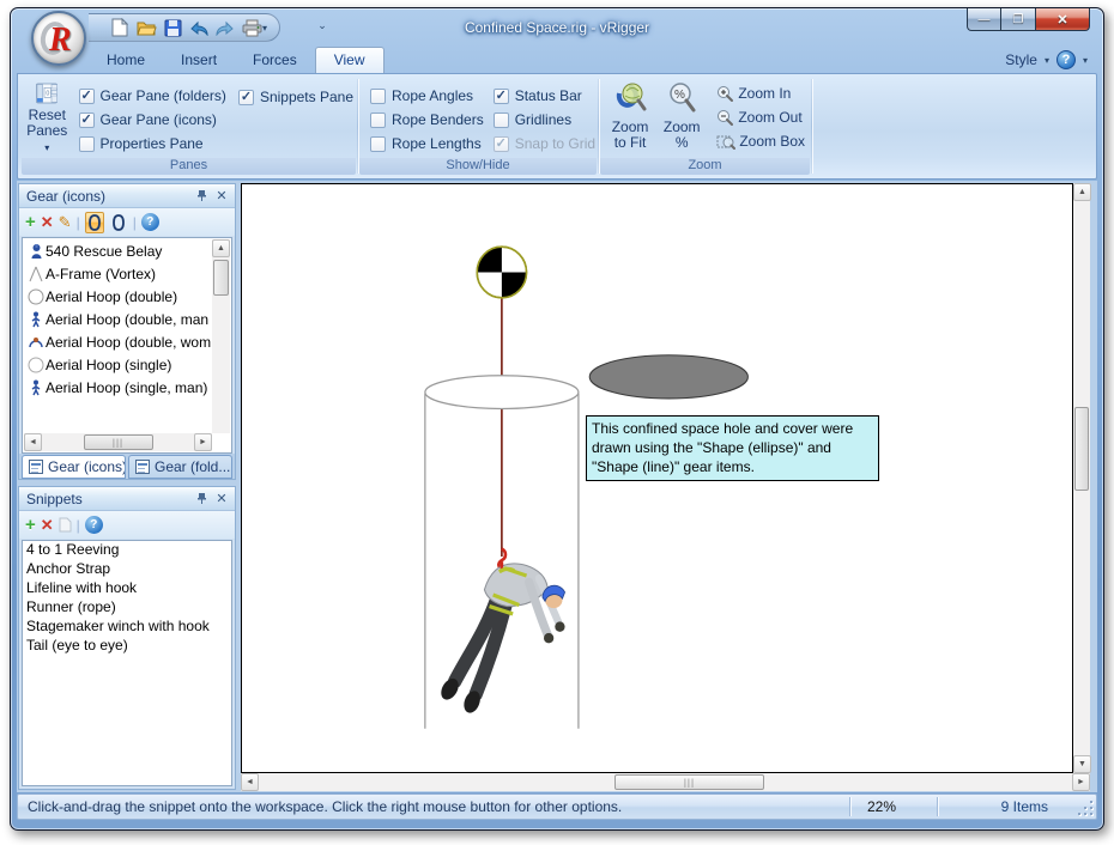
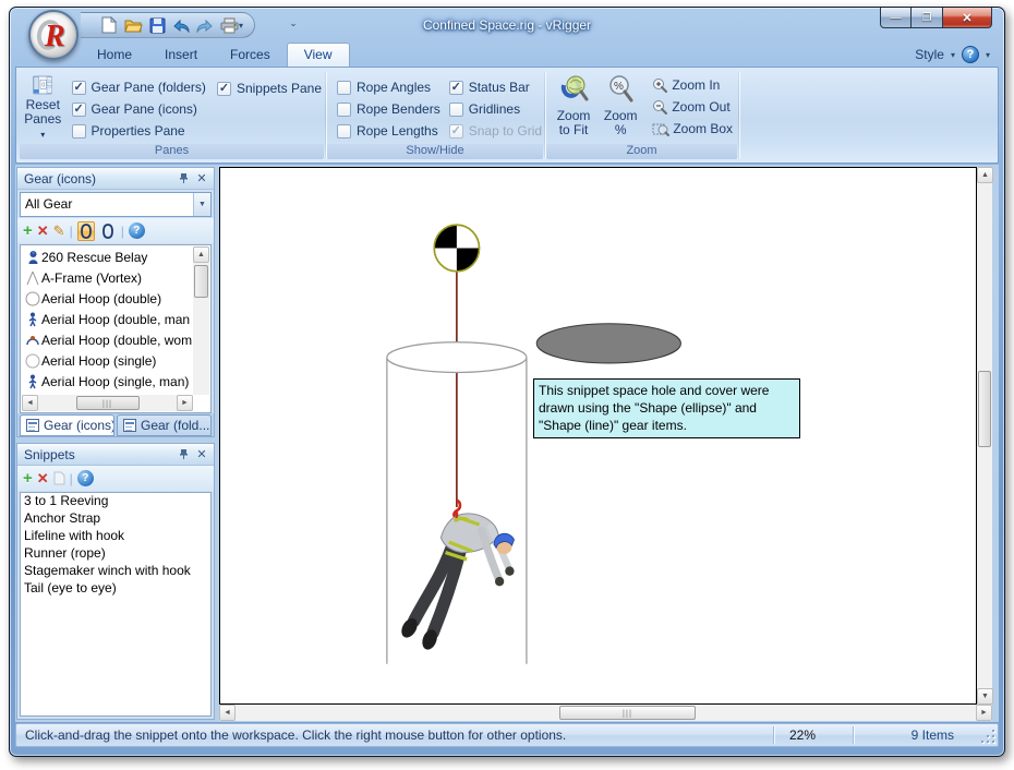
  R
  ▾
  ⌄
  Confined Space.rig - vRigger
  —
  ❐
  ✕
  Home
  Insert
  Forces
  View
  Style
  ▾
  ?
  ▾
  Reset
  Panes ▾
  ✓
  Gear Pane (folders)
  ✓
  Gear Pane (icons)
  Properties Pane
  ✓
  Snippets Pane
  Panes
  Rope Angles
  Rope Benders
  Rope Lengths
  ✓
  Status Bar
  Gridlines
  ✓
  Snap to Grid
  Show/Hide
  Zoom
  to Fit
  %
  Zoom
  %
  Zoom In
  Zoom Out
  Zoom Box
  Zoom
  Gear (icons)
  ✕
+ All Gear
  +
  ✕
  ✎
  |
  |
  ?
- 540 Rescue Belay
+ 260 Rescue Belay
  A-Frame (Vortex)
  Aerial Hoop (double)
  Aerial Hoop (double, man
  Aerial Hoop (double, wom
  Aerial Hoop (single)
  Aerial Hoop (single, man)
  |||
  Gear (icons
  Gear (fold...
  Snippets
  ✕
  +
  ✕
  |
  ?
- 4 to 1 Reeving
+ 3 to 1 Reeving
  Anchor Strap
  Lifeline with hook
  Runner (rope)
  Stagemaker winch with hook
  Tail (eye to eye)
- This confined space hole and cover were drawn using the "Shape (ellipse)" and "Shape (line)" gear items.
+ This snippet space hole and cover were drawn using the "Shape (ellipse)" and "Shape (line)" gear items.
  |||
  Click-and-drag the snippet onto the workspace. Click the right mouse button for other options.
  22%
  9 Items
